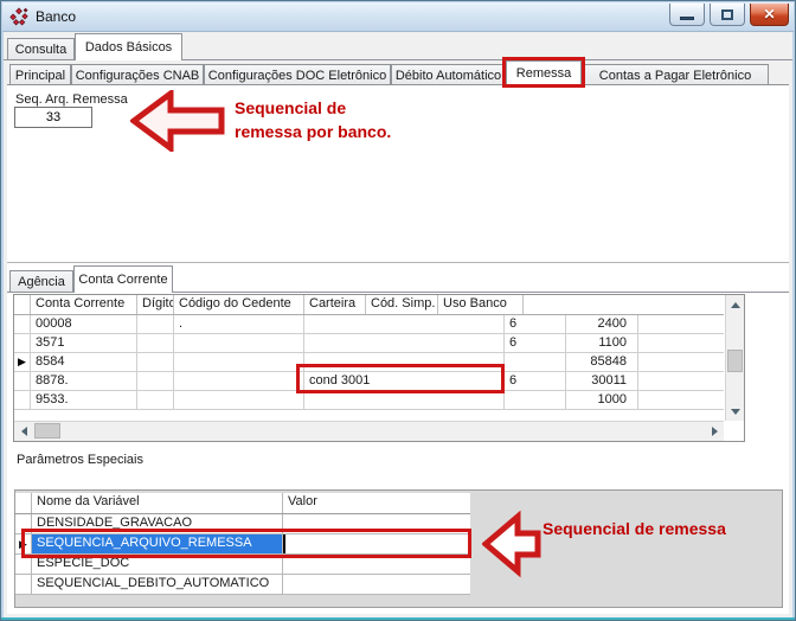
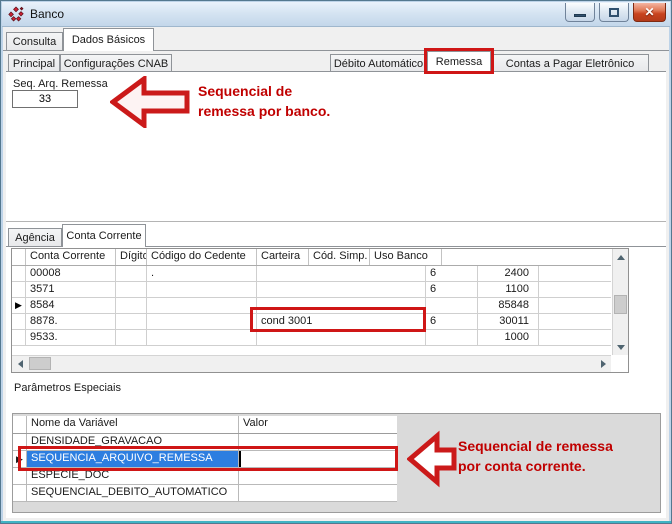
  Banco
  ✕
  Consulta
  Dados Básicos
  Principal
  Configurações CNAB
- Configurações DOC Eletrônico
  Débito Automático
  Remessa
  Contas a Pagar Eletrônico
  Seq. Arq. Remessa
  33
  Sequencial de
  remessa por banco.
  Agência
  Conta Corrente
  Conta Corrente
  Dígito
  Código do Cedente
  Carteira
  Cód. Simp.
  Uso Banco
  00008
  .
  6
  2400
  3571
  6
  1100
  ▶
  8584
  85848
  8878.
  cond 3001
  6
  30011
  9533.
  1000
  Parâmetros Especiais
  Nome da Variável
  Valor
  DENSIDADE_GRAVACAO
  ▶
  SEQUENCIA_ARQUIVO_REMESSA
  ESPECIE_DOC
  SEQUENCIAL_DEBITO_AUTOMATICO
  Sequencial de remessa
+ por conta corrente.
